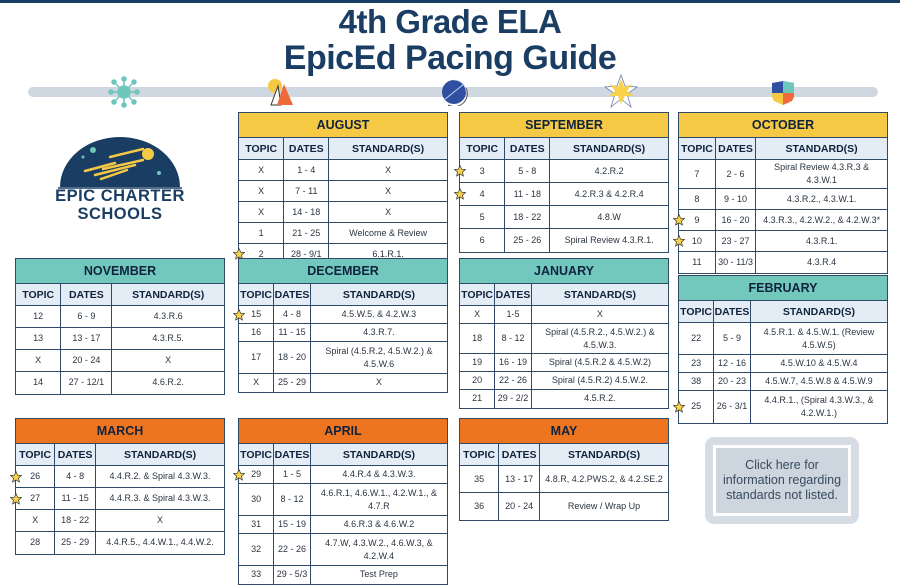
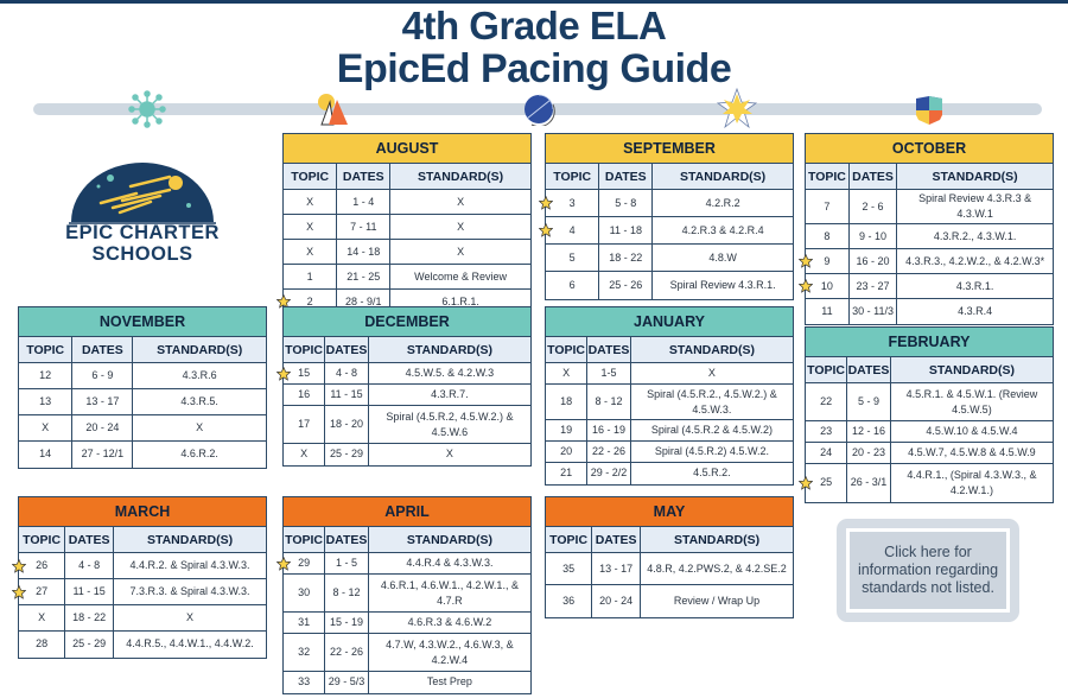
  4th Grade ELA
  EpicEd Pacing Guide
  EPIC CHARTER
  SCHOOLS
  AUGUST
  TOPIC	DATES	STANDARD(S)
  X	1 - 4	X
  X	7 - 11	X
  X	14 - 18	X
  1	21 - 25	Welcome & Review
  2	28 - 9/1	6.1.R.1.
  SEPTEMBER
  TOPIC	DATES	STANDARD(S)
  3	5 - 8	4.2.R.2
  4	11 - 18	4.2.R.3 & 4.2.R.4
  5	18 - 22	4.8.W
  6	25 - 26	Spiral Review 4.3.R.1.
  OCTOBER
  TOPIC	DATES	STANDARD(S)
  7	2 - 6	Spiral Review 4.3.R.3 & 4.3.W.1
  8	9 - 10	4.3.R.2., 4.3.W.1.
  9	16 - 20	4.3.R.3., 4.2.W.2., & 4.2.W.3*
  10	23 - 27	4.3.R.1.
  11	30 - 11/3	4.3.R.4
  NOVEMBER
  TOPIC	DATES	STANDARD(S)
  12	6 - 9	4.3.R.6
  13	13 - 17	4.3.R.5.
  X	20 - 24	X
  14	27 - 12/1	4.6.R.2.
  DECEMBER
  TOPIC	DATES	STANDARD(S)
  15	4 - 8	4.5.W.5. & 4.2.W.3
  16	11 - 15	4.3.R.7.
  17	18 - 20	Spiral (4.5.R.2, 4.5.W.2.) & 4.5.W.6
  X	25 - 29	X
  JANUARY
  TOPIC	DATES	STANDARD(S)
  X	1-5	X
  18	8 - 12	Spiral (4.5.R.2., 4.5.W.2.) & 4.5.W.3.
  19	16 - 19	Spiral (4.5.R.2 & 4.5.W.2)
  20	22 - 26	Spiral (4.5.R.2) 4.5.W.2.
  21	29 - 2/2	4.5.R.2.
  FEBRUARY
  TOPIC	DATES	STANDARD(S)
  22	5 - 9	4.5.R.1. & 4.5.W.1. (Review 4.5.W.5)
  23	12 - 16	4.5.W.10 & 4.5.W.4
- 38	20 - 23	4.5.W.7, 4.5.W.8 & 4.5.W.9
+ 24	20 - 23	4.5.W.7, 4.5.W.8 & 4.5.W.9
  25	26 - 3/1	4.4.R.1., (Spiral 4.3.W.3., & 4.2.W.1.)
  MARCH
  TOPIC	DATES	STANDARD(S)
  26	4 - 8	4.4.R.2. & Spiral 4.3.W.3.
- 27	11 - 15	4.4.R.3. & Spiral 4.3.W.3.
+ 27	11 - 15	7.3.R.3. & Spiral 4.3.W.3.
  X	18 - 22	X
  28	25 - 29	4.4.R.5., 4.4.W.1., 4.4.W.2.
  APRIL
  TOPIC	DATES	STANDARD(S)
  29	1 - 5	4.4.R.4 & 4.3.W.3.
  30	8 - 12	4.6.R.1, 4.6.W.1., 4.2.W.1., & 4.7.R
  31	15 - 19	4.6.R.3 & 4.6.W.2
  32	22 - 26	4.7.W, 4.3.W.2., 4.6.W.3, & 4.2.W.4
  33	29 - 5/3	Test Prep
  MAY
  TOPIC	DATES	STANDARD(S)
  35	13 - 17	4.8.R, 4.2.PWS.2, & 4.2.SE.2
  36	20 - 24	Review / Wrap Up
  Click here for information regarding standards not listed.
